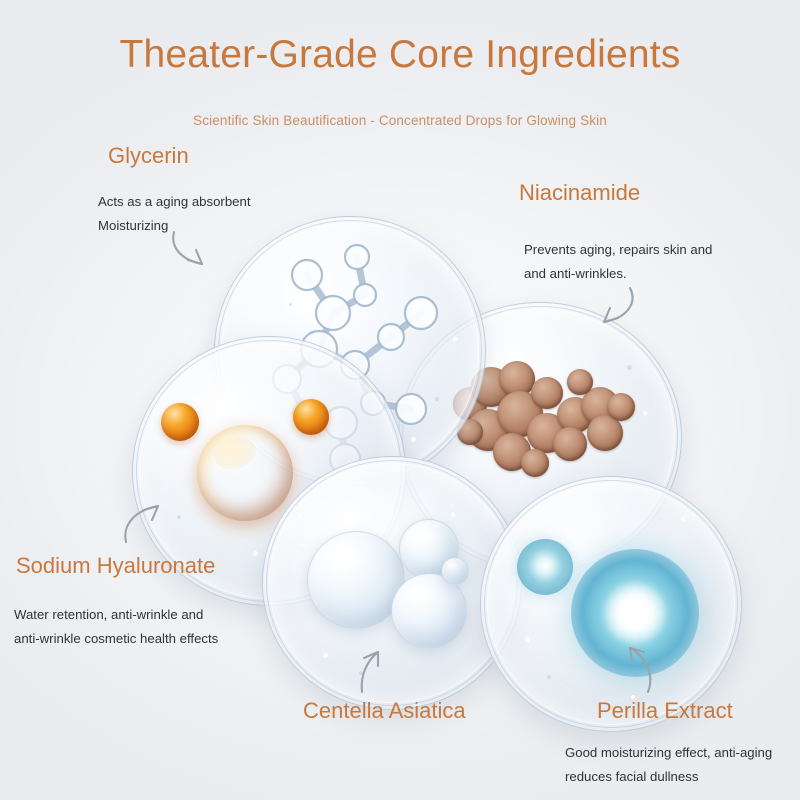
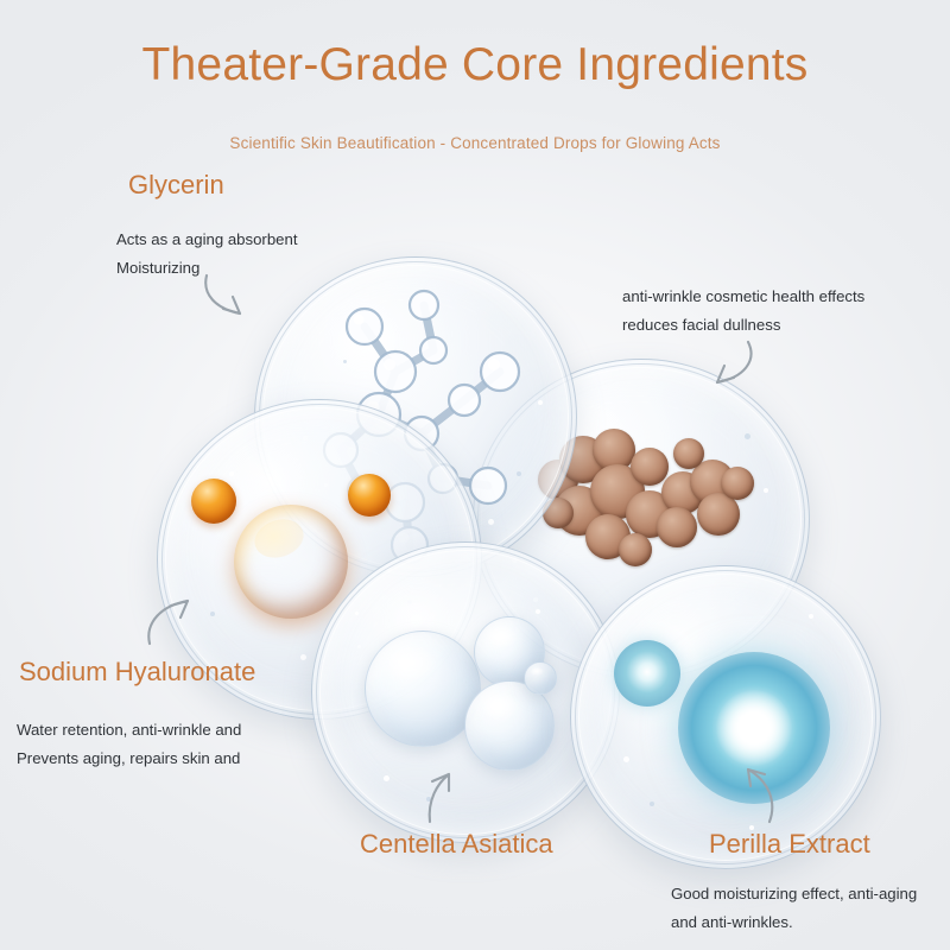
  Theater-Grade Core Ingredients
- Scientific Skin Beautification - Concentrated Drops for Glowing Skin
+ Scientific Skin Beautification - Concentrated Drops for Glowing Acts
  Glycerin
  Acts as a aging absorbent
  Moisturizing
- Niacinamide
- Prevents aging, repairs skin and
+ anti-wrinkle cosmetic health effects
- and anti-wrinkles.
+ reduces facial dullness
  Sodium Hyaluronate
  Water retention, anti-wrinkle and
- anti-wrinkle cosmetic health effects
+ Prevents aging, repairs skin and
  Centella Asiatica
  Perilla Extract
  Good moisturizing effect, anti-aging
- reduces facial dullness
+ and anti-wrinkles.
